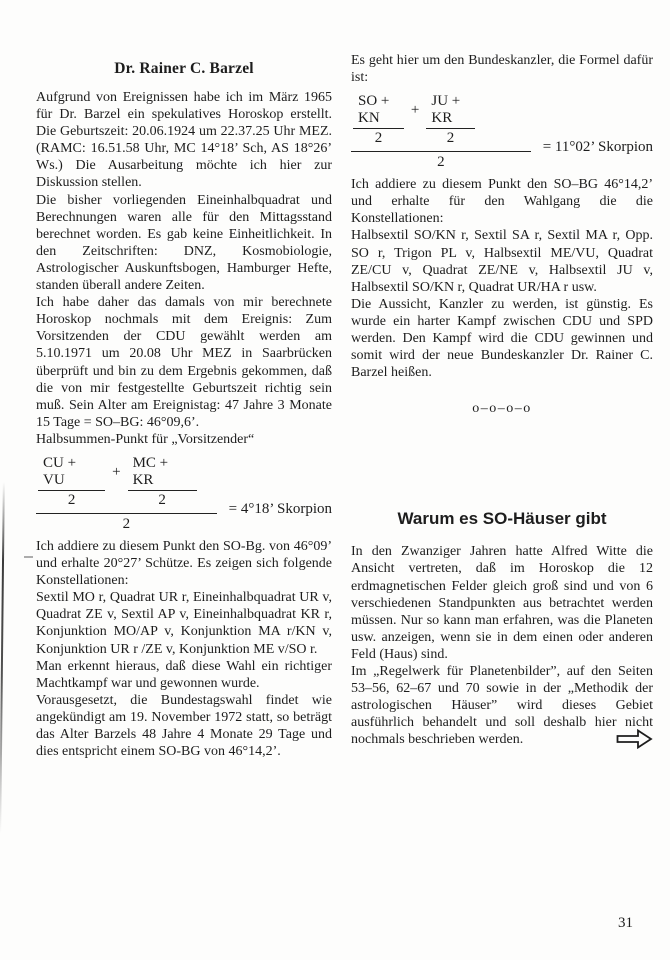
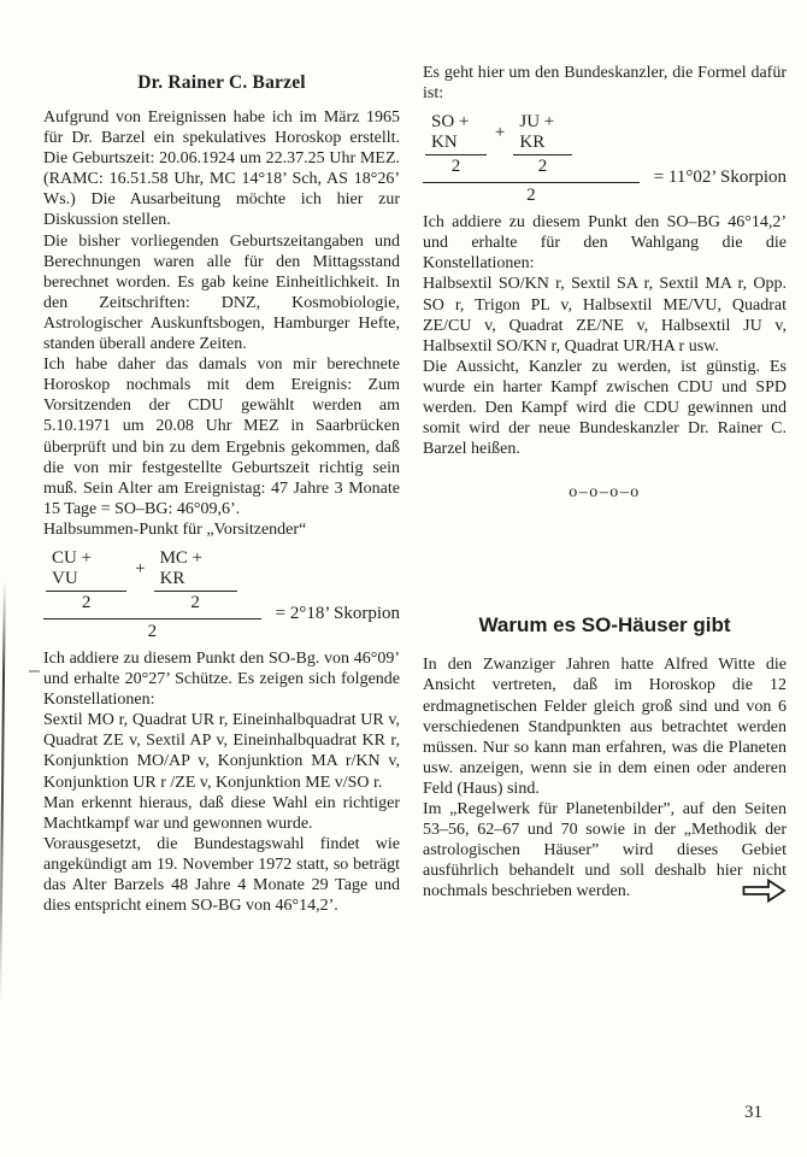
  Dr. Rainer C. Barzel
  Aufgrund von Ereignissen habe ich im März 1965 für Dr. Barzel ein spekulatives Horoskop erstellt. Die Geburtszeit: 20.06.1924 um 22.37.25 Uhr MEZ. (RAMC: 16.51.58 Uhr, MC 14°18’ Sch, AS 18°26’ Ws.) Die Ausarbeitung möchte ich hier zur Diskussion stellen.
- Die bisher vorliegenden Eineinhalbquadrat und Berechnungen waren alle für den Mittagsstand berechnet worden. Es gab keine Einheitlichkeit. In den Zeitschriften: DNZ, Kosmobiologie, Astrologischer Auskunftsbogen, Hamburger Hefte, standen überall andere Zeiten.
+ Die bisher vorliegenden Geburtszeitangaben und Berechnungen waren alle für den Mittagsstand berechnet worden. Es gab keine Einheitlichkeit. In den Zeitschriften: DNZ, Kosmobiologie, Astrologischer Auskunftsbogen, Hamburger Hefte, standen überall andere Zeiten.
  Ich habe daher das damals von mir berechnete Horoskop nochmals mit dem Ereignis: Zum Vorsitzenden der CDU gewählt werden am 5.10.1971 um 20.08 Uhr MEZ in Saarbrücken überprüft und bin zu dem Ergebnis gekommen, daß die von mir festgestellte Geburtszeit richtig sein muß. Sein Alter am Ereignistag: 47 Jahre 3 Monate 15 Tage = SO–BG: 46°09,6’.
  Halbsummen-Punkt für „Vorsitzender“
  CU + VU
  2
  +
  MC + KR
  2
  2
- = 4°18’ Skorpion
+ = 2°18’ Skorpion
  Ich addiere zu diesem Punkt den SO-Bg. von 46°09’ und erhalte 20°27’ Schütze. Es zeigen sich folgende Konstellationen:
  Sextil MO r, Quadrat UR r, Eineinhalbquadrat UR v, Quadrat ZE v, Sextil AP v, Eineinhalbquadrat KR r, Konjunktion MO/AP v, Konjunktion MA r/KN v, Konjunktion UR r /ZE v, Konjunktion ME v/SO r.
  Man erkennt hieraus, daß diese Wahl ein richtiger Machtkampf war und gewonnen wurde.
  Vorausgesetzt, die Bundestagswahl findet wie angekündigt am 19. November 1972 statt, so beträgt das Alter Barzels 48 Jahre 4 Monate 29 Tage und dies entspricht einem SO-BG von 46°14,2’.
  Es geht hier um den Bundeskanzler, die Formel dafür ist:
  SO + KN
  2
  +
  JU + KR
  2
  2
  = 11°02’ Skorpion
  Ich addiere zu diesem Punkt den SO–BG 46°14,2’ und erhalte für den Wahlgang die die Konstellationen:
  Halbsextil SO/KN r, Sextil SA r, Sextil MA r, Opp. SO r, Trigon PL v, Halbsextil ME/VU, Quadrat ZE/CU v, Quadrat ZE/NE v, Halbsextil JU v, Halbsextil SO/KN r, Quadrat UR/HA r usw.
  Die Aussicht, Kanzler zu werden, ist günstig. Es wurde ein harter Kampf zwischen CDU und SPD werden. Den Kampf wird die CDU gewinnen und somit wird der neue Bundeskanzler Dr. Rainer C. Barzel heißen.
  o–o–o–o
  Warum es SO-Häuser gibt
  In den Zwanziger Jahren hatte Alfred Witte die Ansicht vertreten, daß im Horoskop die 12 erdmagnetischen Felder gleich groß sind und von 6 verschiedenen Standpunkten aus betrachtet werden müssen. Nur so kann man erfahren, was die Planeten usw. anzeigen, wenn sie in dem einen oder anderen Feld (Haus) sind.
  Im „Regelwerk für Planetenbilder”, auf den Seiten 53–56, 62–67 und 70 sowie in der „Methodik der astrologischen Häuser” wird dieses Gebiet ausführlich behandelt und soll deshalb hier nicht nochmals beschrieben werden.
  31
